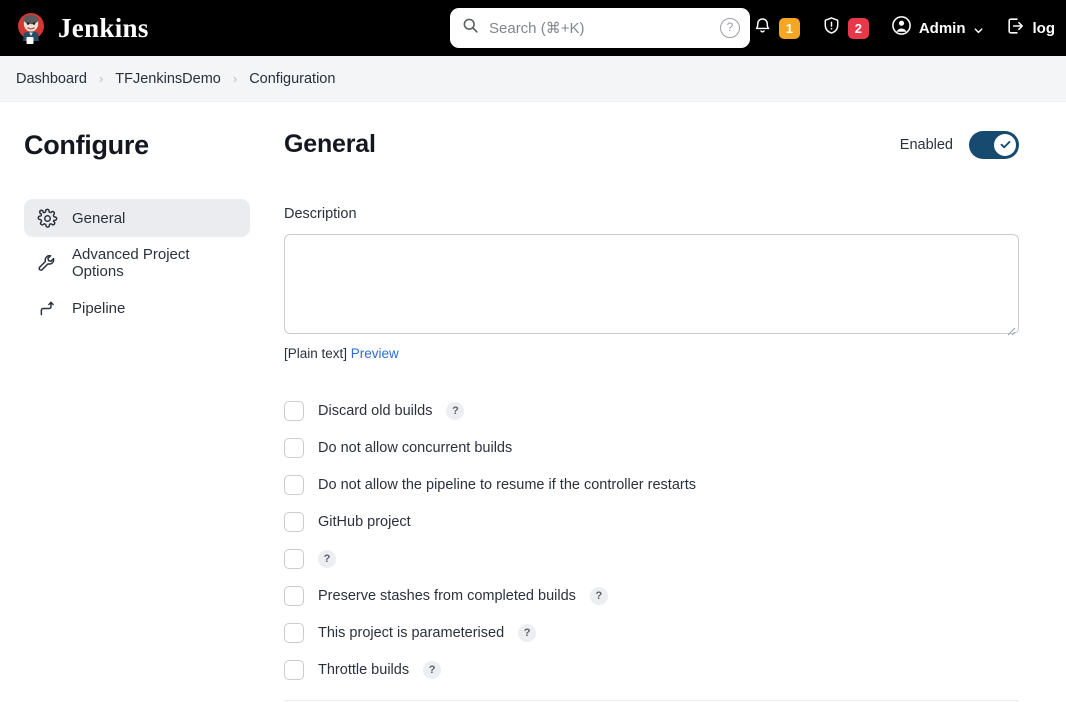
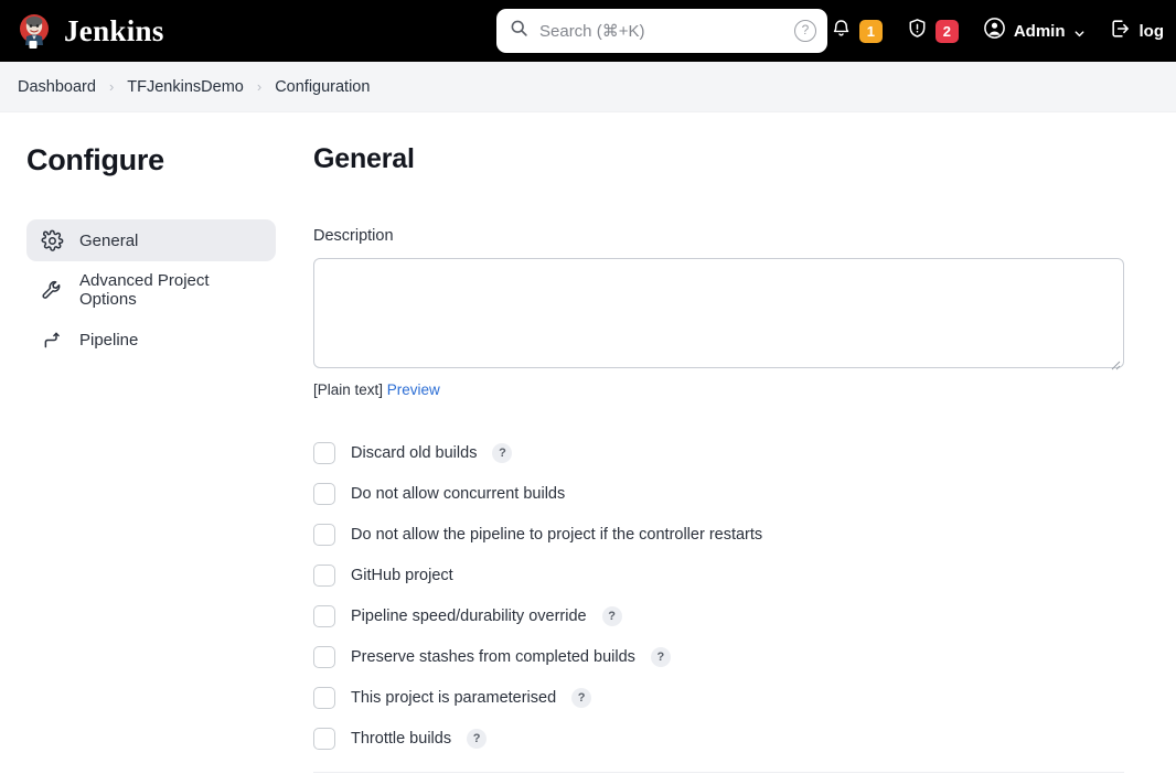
  Jenkins
  Search (⌘+K)
  ?
  1
  2
  Admin
  log
  Dashboard
  ›
  TFJenkinsDemo
  ›
  Configuration
  Configure
  General
  Advanced Project Options
  Pipeline
  General
- Enabled
  Description
  [Plain text] Preview
  Discard old builds
  ?
  Do not allow concurrent builds
- Do not allow the pipeline to resume if the controller restarts
+ Do not allow the pipeline to project if the controller restarts
  GitHub project
+ Pipeline speed/durability override
  ?
  Preserve stashes from completed builds
  ?
  This project is parameterised
  ?
  Throttle builds
  ?
